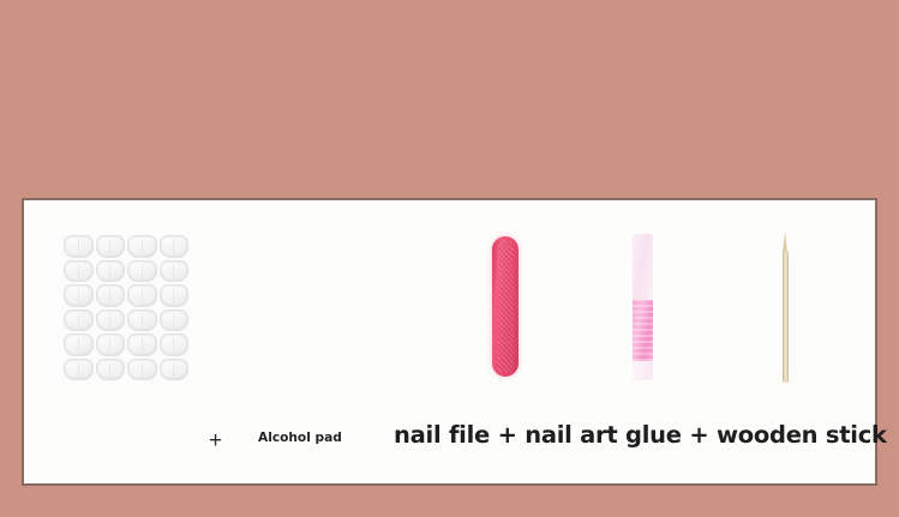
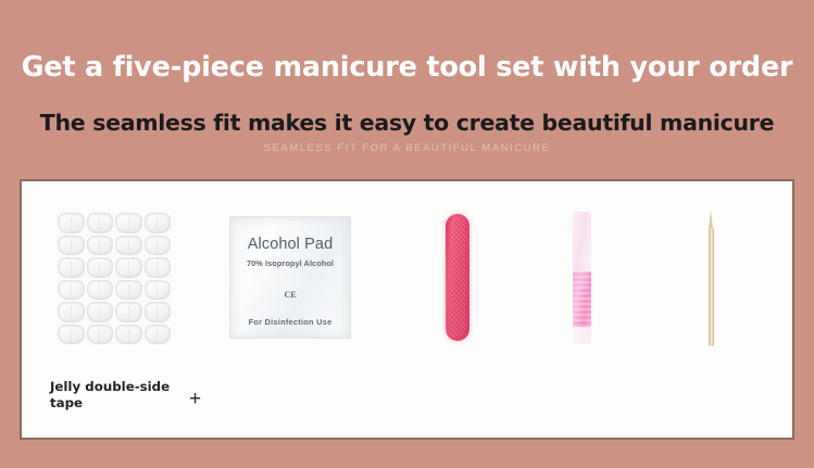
+ Get a five-piece manicure tool set with your order
+ The seamless fit makes it easy to create beautiful manicure
+ SEAMLESS FIT FOR A BEAUTIFUL MANICURE
+ Alcohol Pad
+ 70% Isopropyl Alcohol
+ CE
+ For Disinfection Use
+ Jelly double-side tape
  +
- Alcohol pad
- nail file + nail art glue + wooden stick
